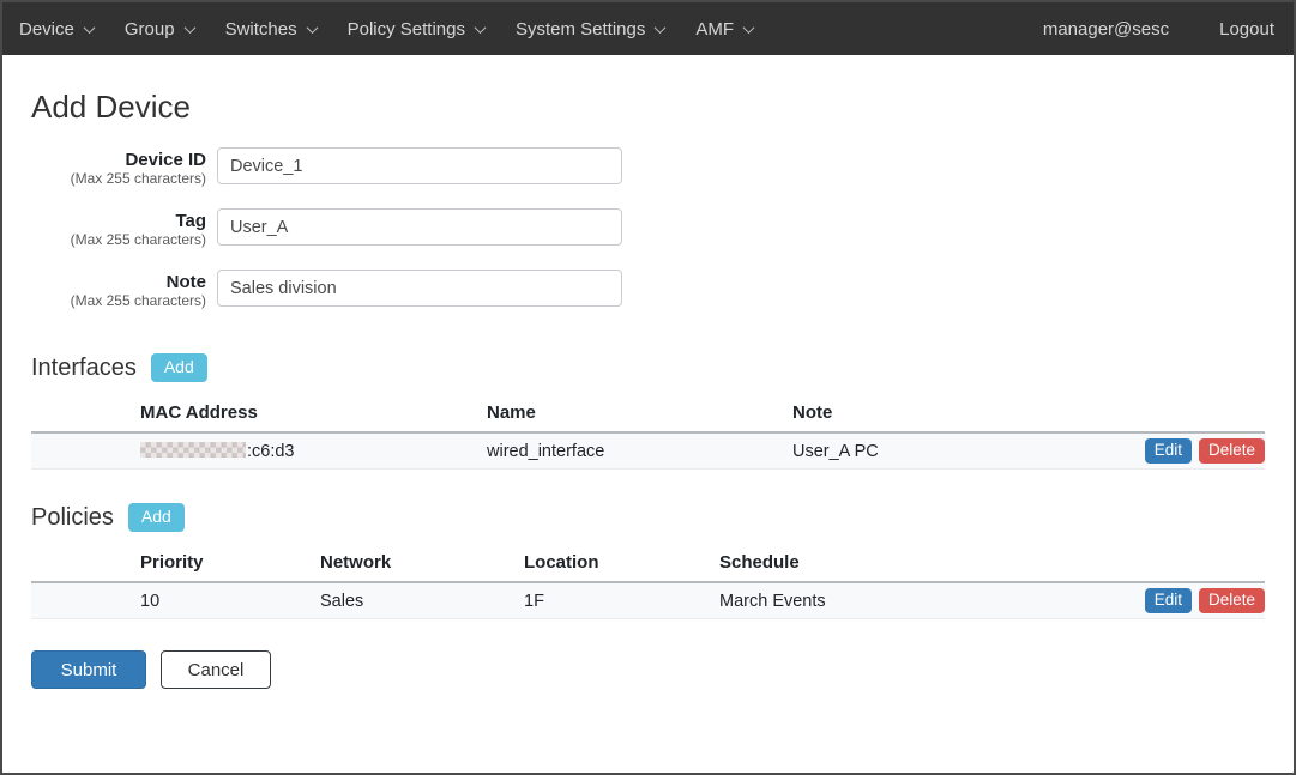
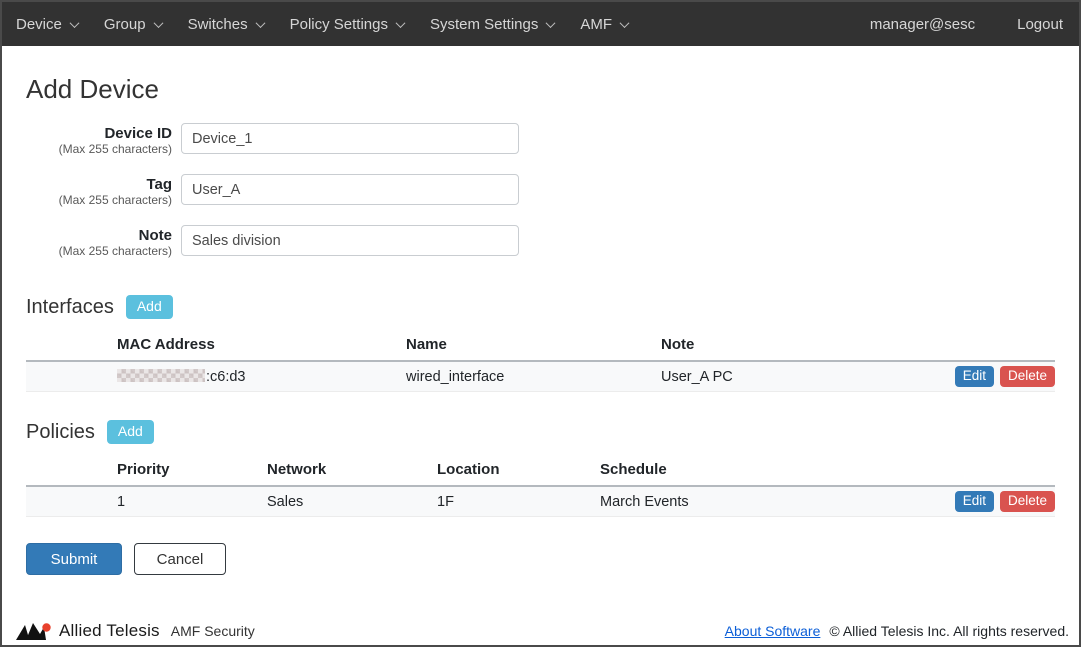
  Device
  Group
  Switches
  Policy Settings
  System Settings
  AMF
  manager@sesc
  Logout
  Add Device
  Device ID
  (Max 255 characters)
  Device_1
  Tag
  (Max 255 characters)
  User_A
  Note
  (Max 255 characters)
  Sales division
  Interfaces
  Add
  	MAC Address	Name	Note
  	:c6:d3	wired_interface	User_A PC	Edit Delete
  Policies
  Add
  	Priority	Network	Location	Schedule
- 	10	Sales	1F	March Events	Edit Delete
+ 	1	Sales	1F	March Events	Edit Delete
  Submit
  Cancel
+ Allied Telesis
+ AMF Security
+ About Software
+ © Allied Telesis Inc. All rights reserved.
